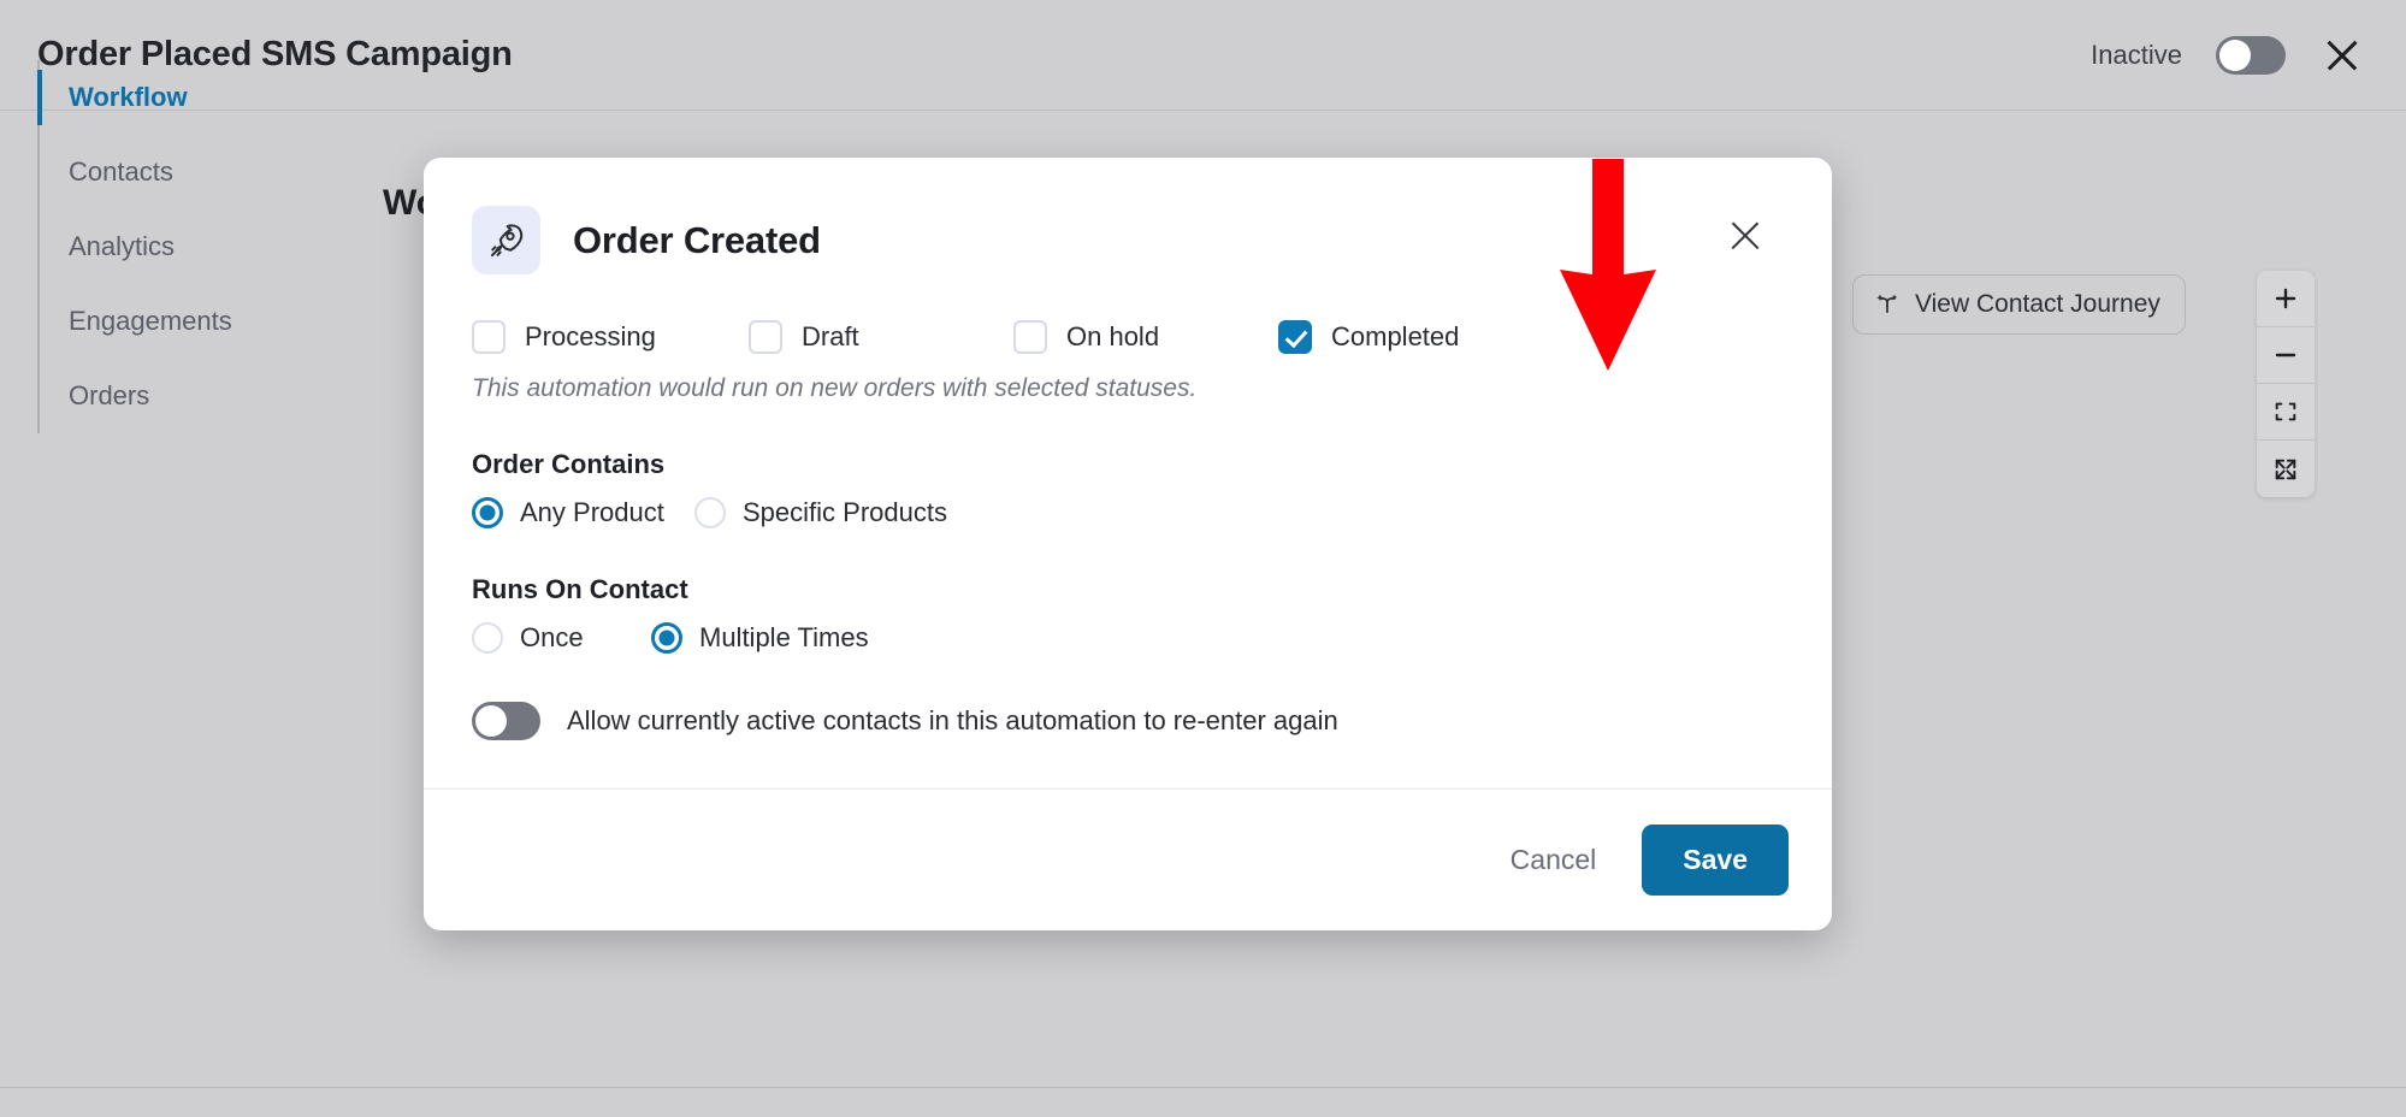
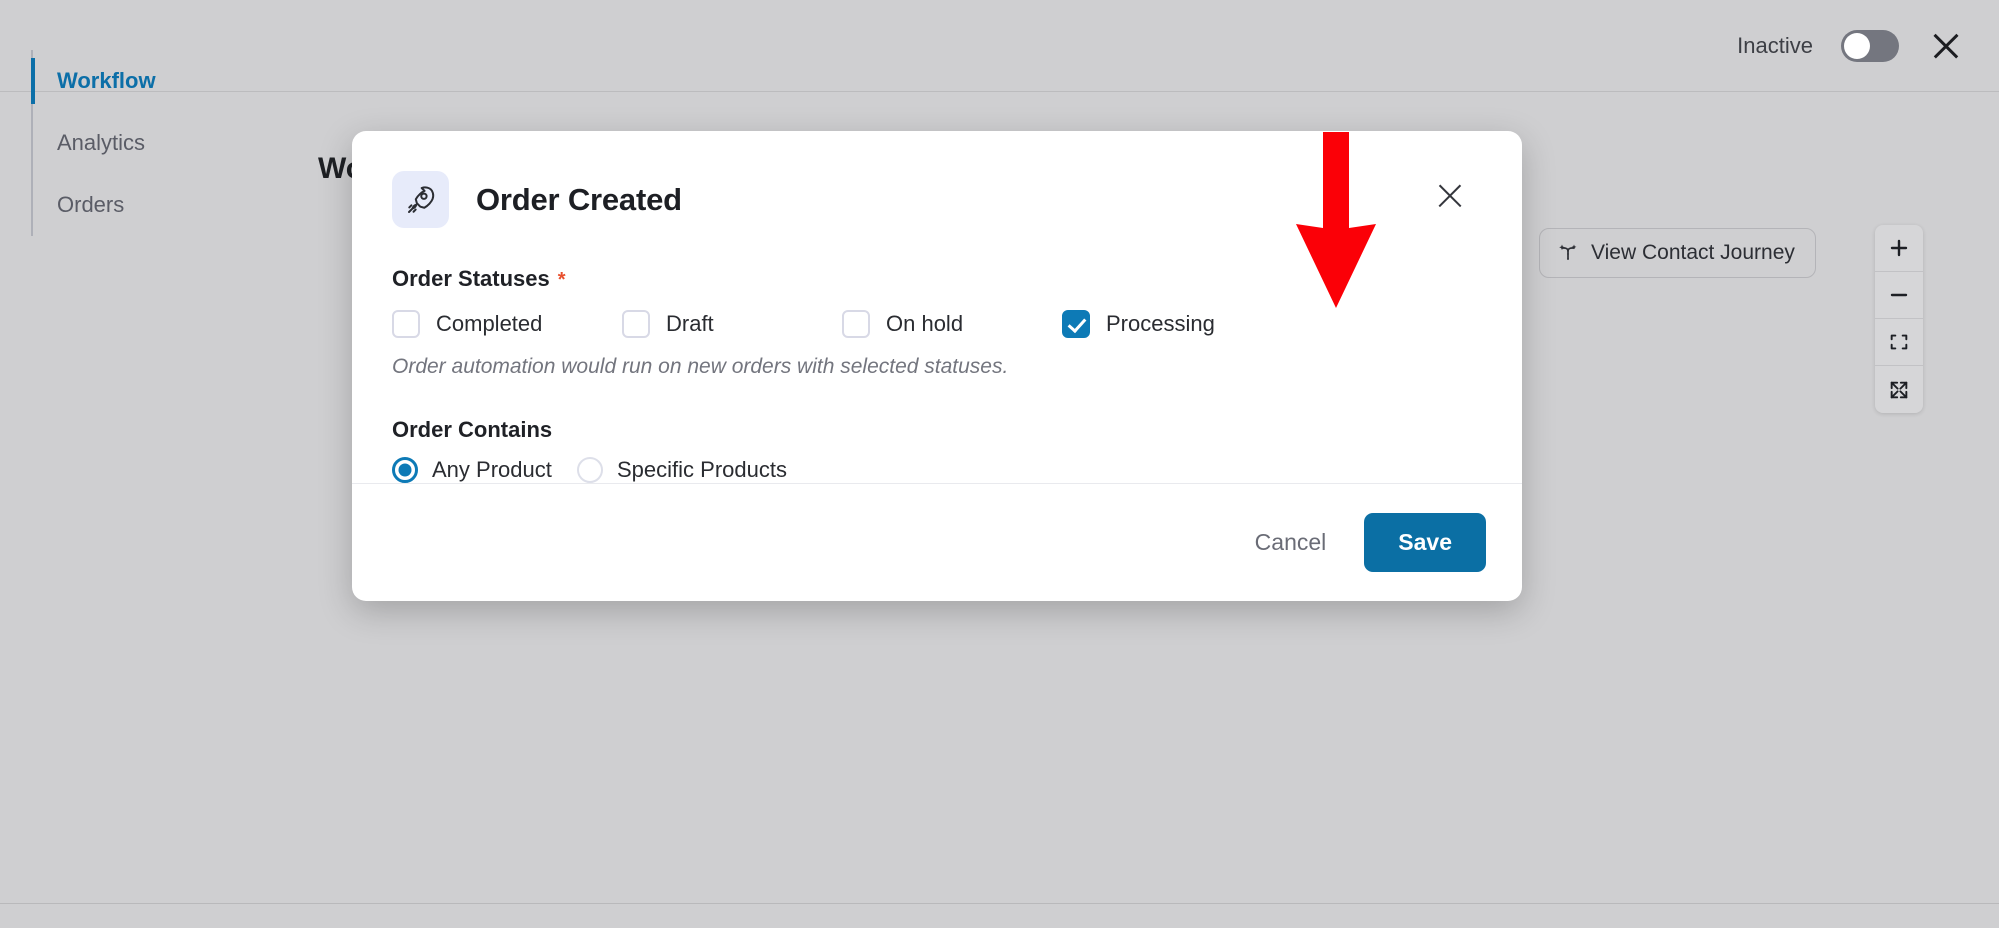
- Order Placed SMS Campaign
  Inactive
  Workflow
- Contacts
  Analytics
- Engagements
  Orders
  View Contact Journey
  Order Created
+ Order Statuses
+ *
- Processing
+ Completed
  Draft
  On hold
- Completed
+ Processing
- This automation would run on new orders with selected statuses.
+ Order automation would run on new orders with selected statuses.
  Order Contains
  Any Product
  Specific Products
- Runs On Contact
- Once
- Multiple Times
- Allow currently active contacts in this automation to re-enter again
  Cancel
  Save
